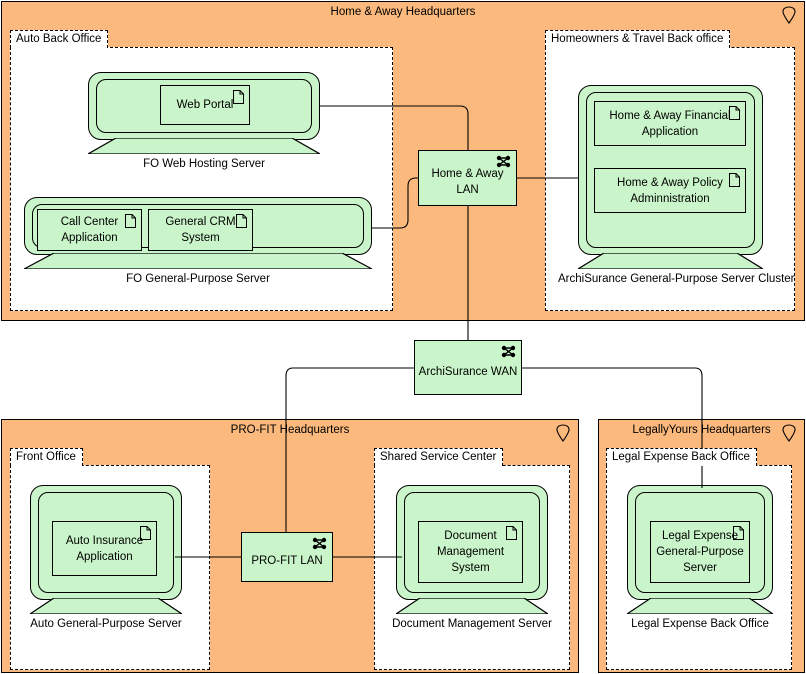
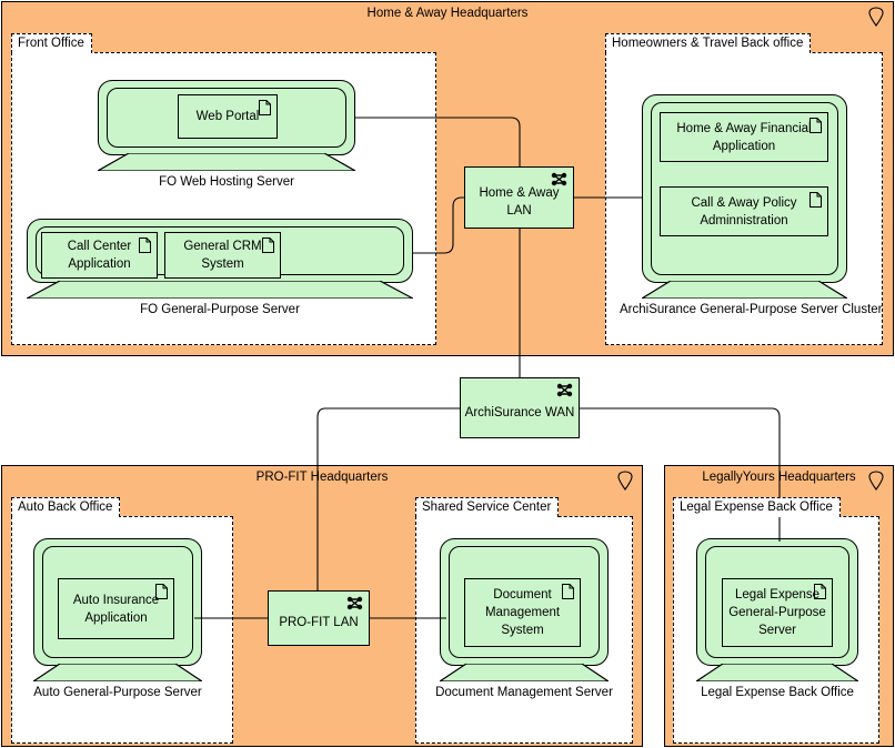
  Home & Away Headquarters
- Auto Back Office
+ Front Office
  Homeowners & Travel Back office
  PRO-FIT Headquarters
- Front Office
+ Auto Back Office
  Shared Service Center
  LegallyYours Headquarters
  Legal Expense Back Office
  FO Web Hosting Server
  Web Portal
  FO General-Purpose Server
  Call Center Application
  General CRM System
  ArchiSurance General-Purpose Server Clust
  Home & Away Financia Application
- Home & Away Policy Adminnistration
+ Call & Away Policy Adminnistration
  Auto General-Purpose Server
  Auto Insurance Application
  Document Management Server
  Document Management System
  Legal Expense Back Office
  Legal Expense General-Purpose Server
  Home & Away LAN
  ArchiSurance WAN
  PRO-FIT LAN
